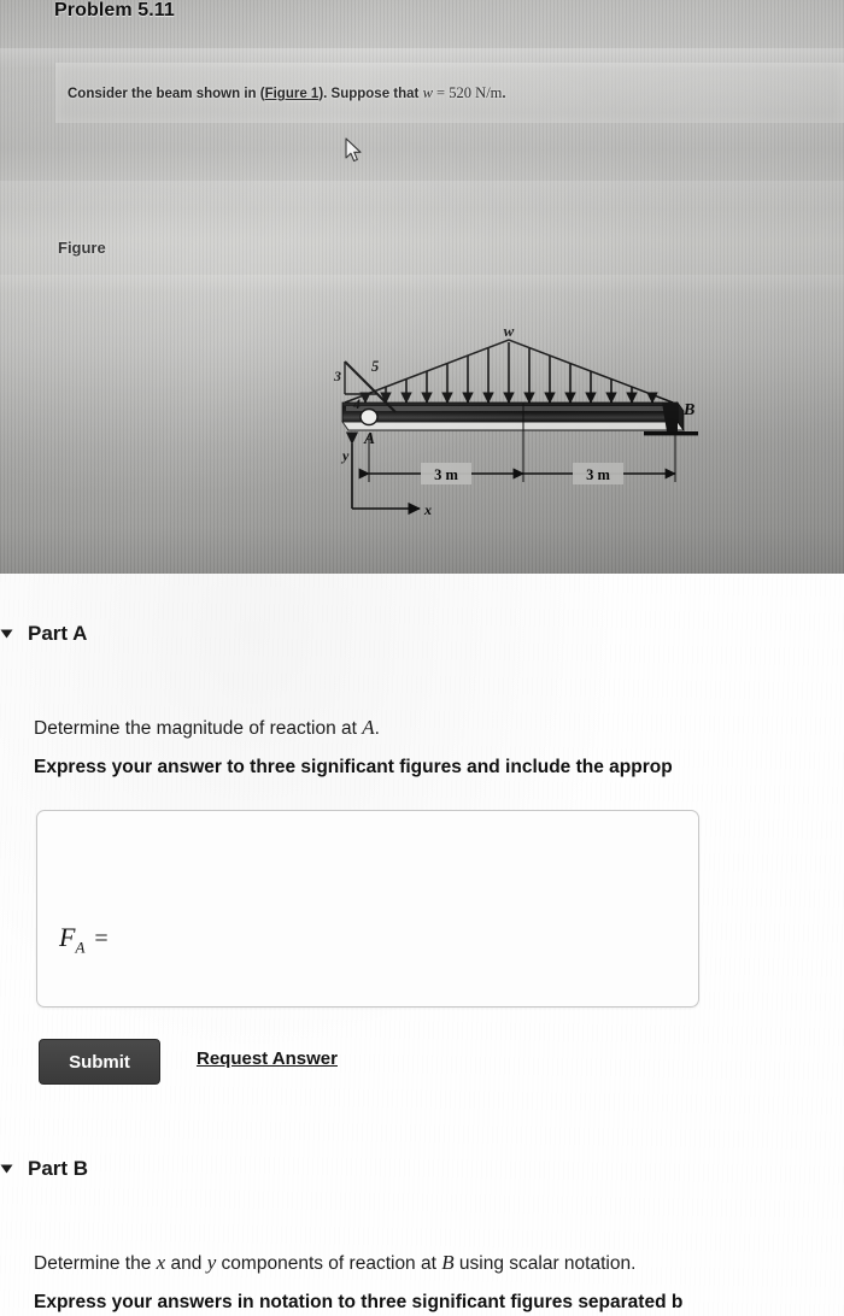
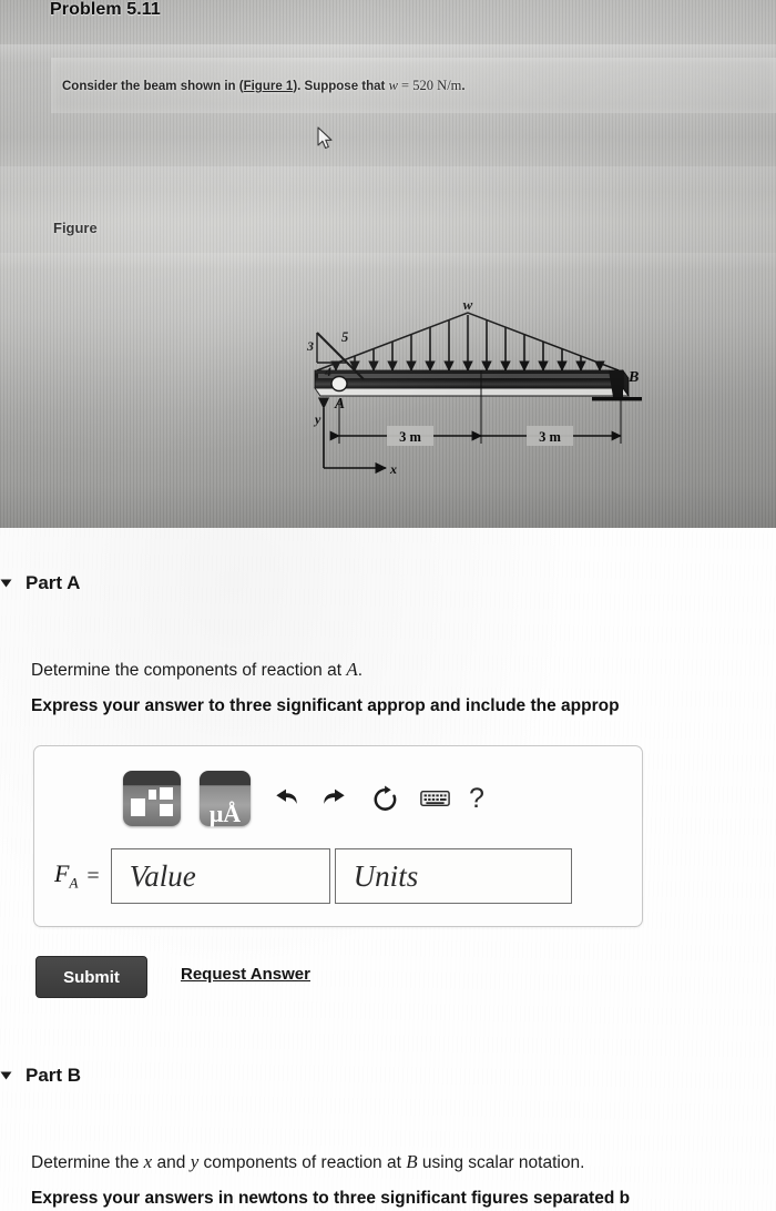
  Part A
- Determine the magnitude of reaction at A.
+ Determine the components of reaction at A.
- Express your answer to three significant figures and include the approp
+ Express your answer to three significant approp and include the approp
+ μÅ
+ ?
  FA
  =
+ Value
+ Units
  Submit
  Request Answer
  Part B
  Determine the x and y components of reaction at B using scalar notation.
- Express your answers in notation to three significant figures separated b
+ Express your answers in newtons to three significant figures separated b
